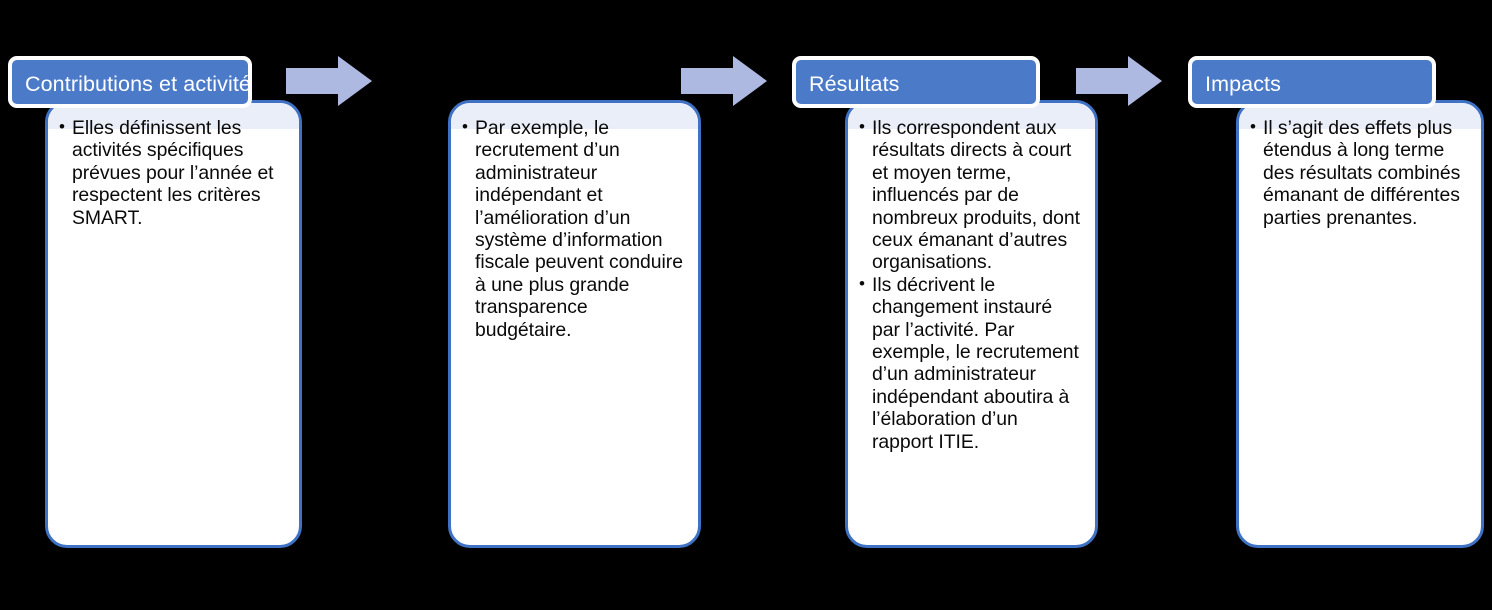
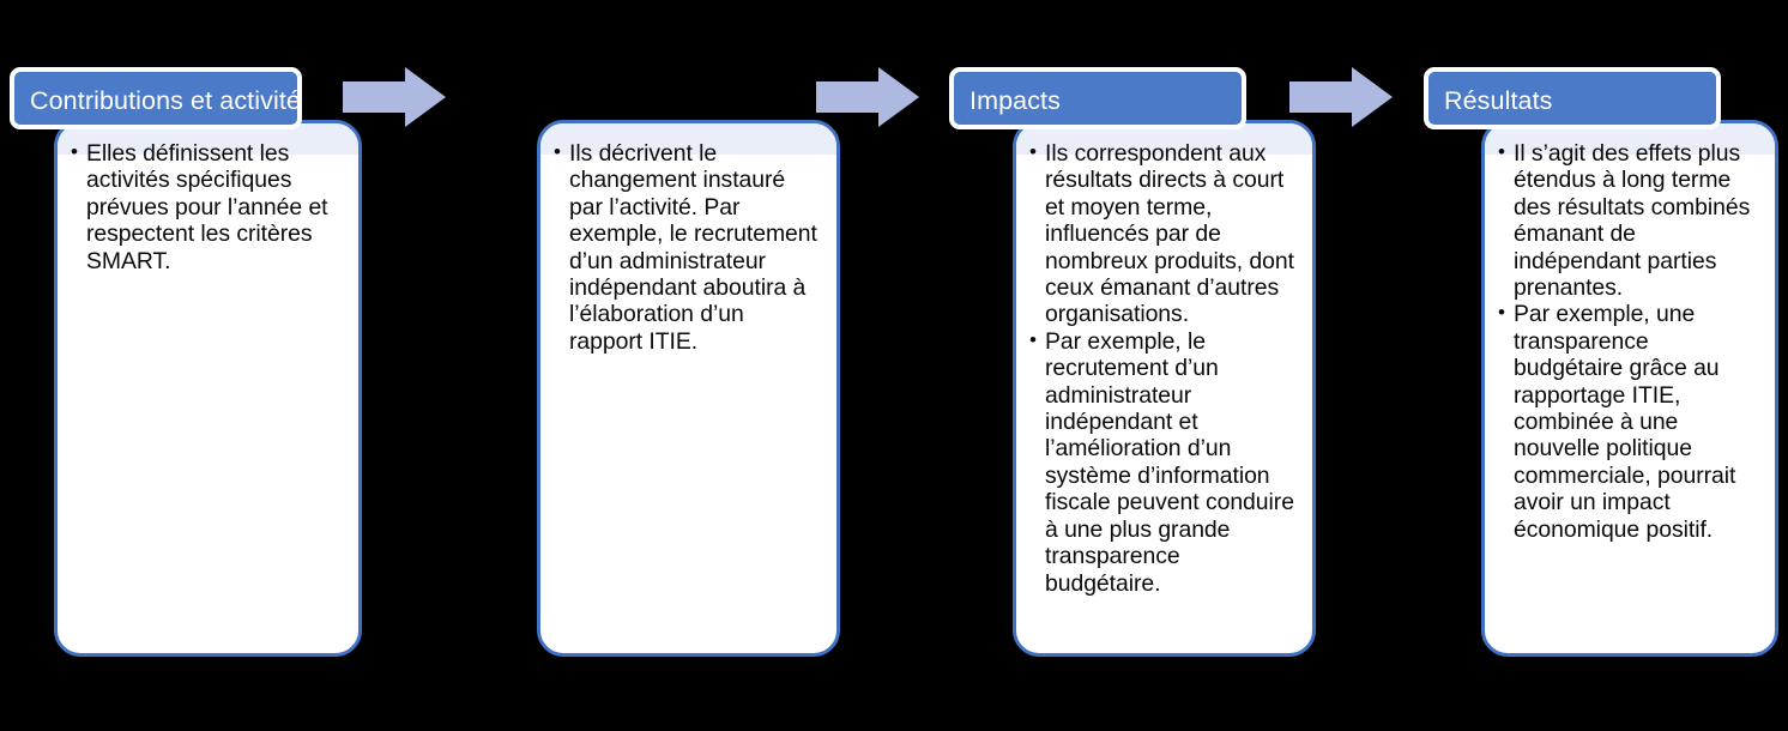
  Contributions et activité
  Elles définissent les activités spécifiques prévues pour l’année et respectent les critères SMART.
- Par exemple, le recrutement d’un administrateur indépendant et l’amélioration d’un système d’information fiscale peuvent conduire à une plus grande transparence budgétaire.
+ Ils décrivent le changement instauré par l’activité. Par exemple, le recrutement d’un administrateur indépendant aboutira à l’élaboration d’un rapport ITIE.
- Résultats
+ Impacts
  Ils correspondent aux résultats directs à court et moyen terme, influencés par de nombreux produits, dont ceux émanant d’autres organisations.
- Ils décrivent le changement instauré par l’activité. Par exemple, le recrutement d’un administrateur indépendant aboutira à l’élaboration d’un rapport ITIE.
+ Par exemple, le recrutement d’un administrateur indépendant et l’amélioration d’un système d’information fiscale peuvent conduire à une plus grande transparence budgétaire.
- Impacts
+ Résultats
- Il s’agit des effets plus étendus à long terme des résultats combinés émanant de différentes parties prenantes.
+ Il s’agit des effets plus étendus à long terme des résultats combinés émanant de indépendant parties prenantes.
+ Par exemple, une transparence budgétaire grâce au rapportage ITIE, combinée à une nouvelle politique commerciale, pourrait avoir un impact économique positif.
